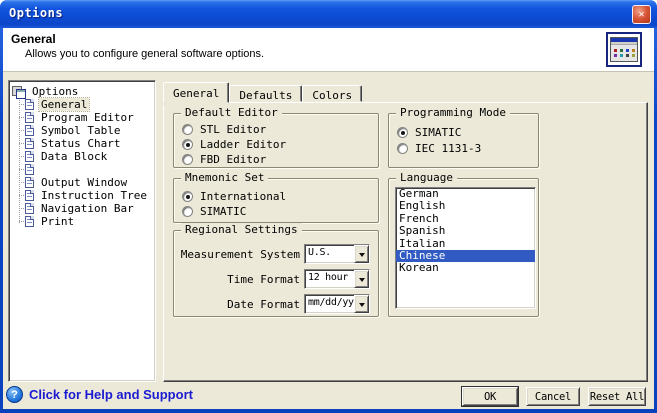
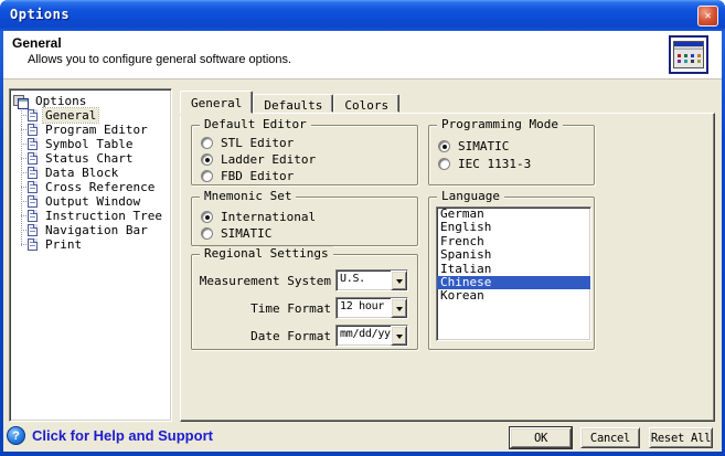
  Options
  ✕
  General
  Allows you to configure general software options.
  Options
  General
  Program Editor
  Symbol Table
  Status Chart
  Data Block
+ Cross Reference
  Output Window
  Instruction Tree
  Navigation Bar
  Print
  General
  Defaults
  Colors
  Default Editor
  STL Editor
  Ladder Editor
  FBD Editor
  Programming Mode
  SIMATIC
  IEC 1131-3
  Mnemonic Set
  International
  SIMATIC
  Language
  German
  English
  French
  Spanish
  Italian
  Chinese
  Korean
  Regional Settings
  Measurement System
  U.S.
  Time Format
  12 hour
  Date Format
  mm/dd/yy
  ?
  Click for Help and Support
  OK
  Cancel
  Reset All
